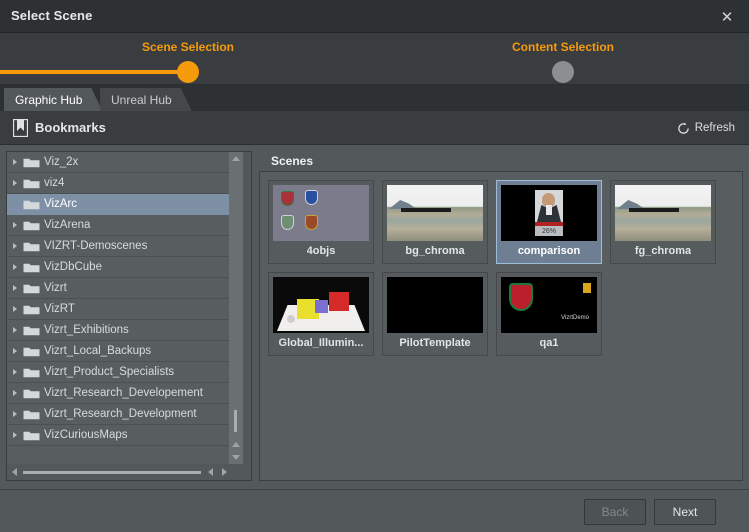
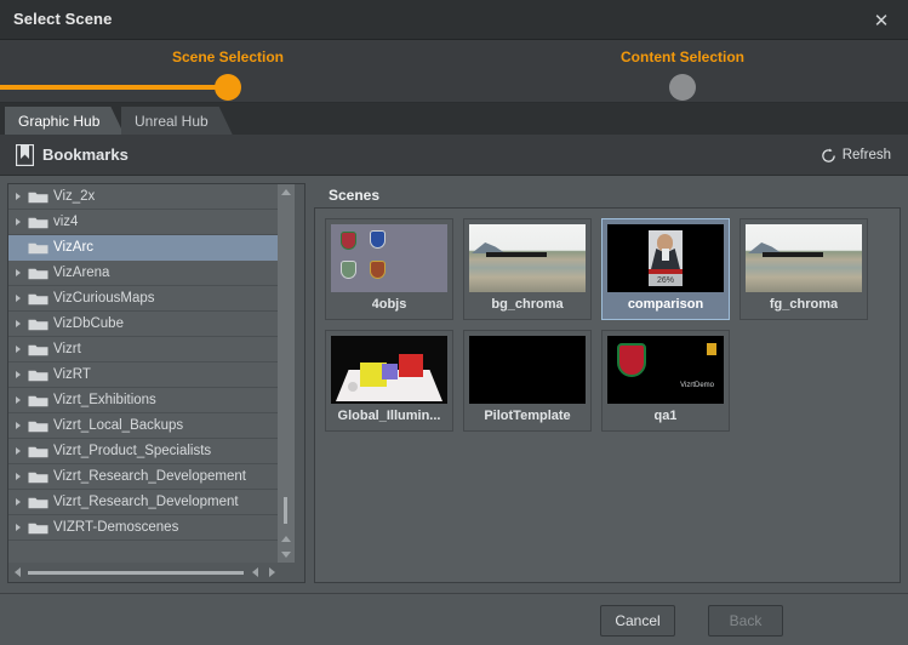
  Select Scene
  ✕
  Scene Selection
  Content Selection
  Graphic Hub
  Unreal Hub
  Bookmarks
  Refresh
  Viz_2x
  viz4
  VizArc
  VizArena
- VIZRT-Demoscenes
+ VizCuriousMaps
  VizDbCube
  Vizrt
  VizRT
  Vizrt_Exhibitions
  Vizrt_Local_Backups
  Vizrt_Product_Specialists
  Vizrt_Research_Developement
  Vizrt_Research_Development
- VizCuriousMaps
+ VIZRT-Demoscenes
  Scenes
  4objs
  bg_chroma
  comparison
  fg_chroma
  Global_Illumin...
  PilotTemplate
  qa1
+ Cancel
  Back
- Next
